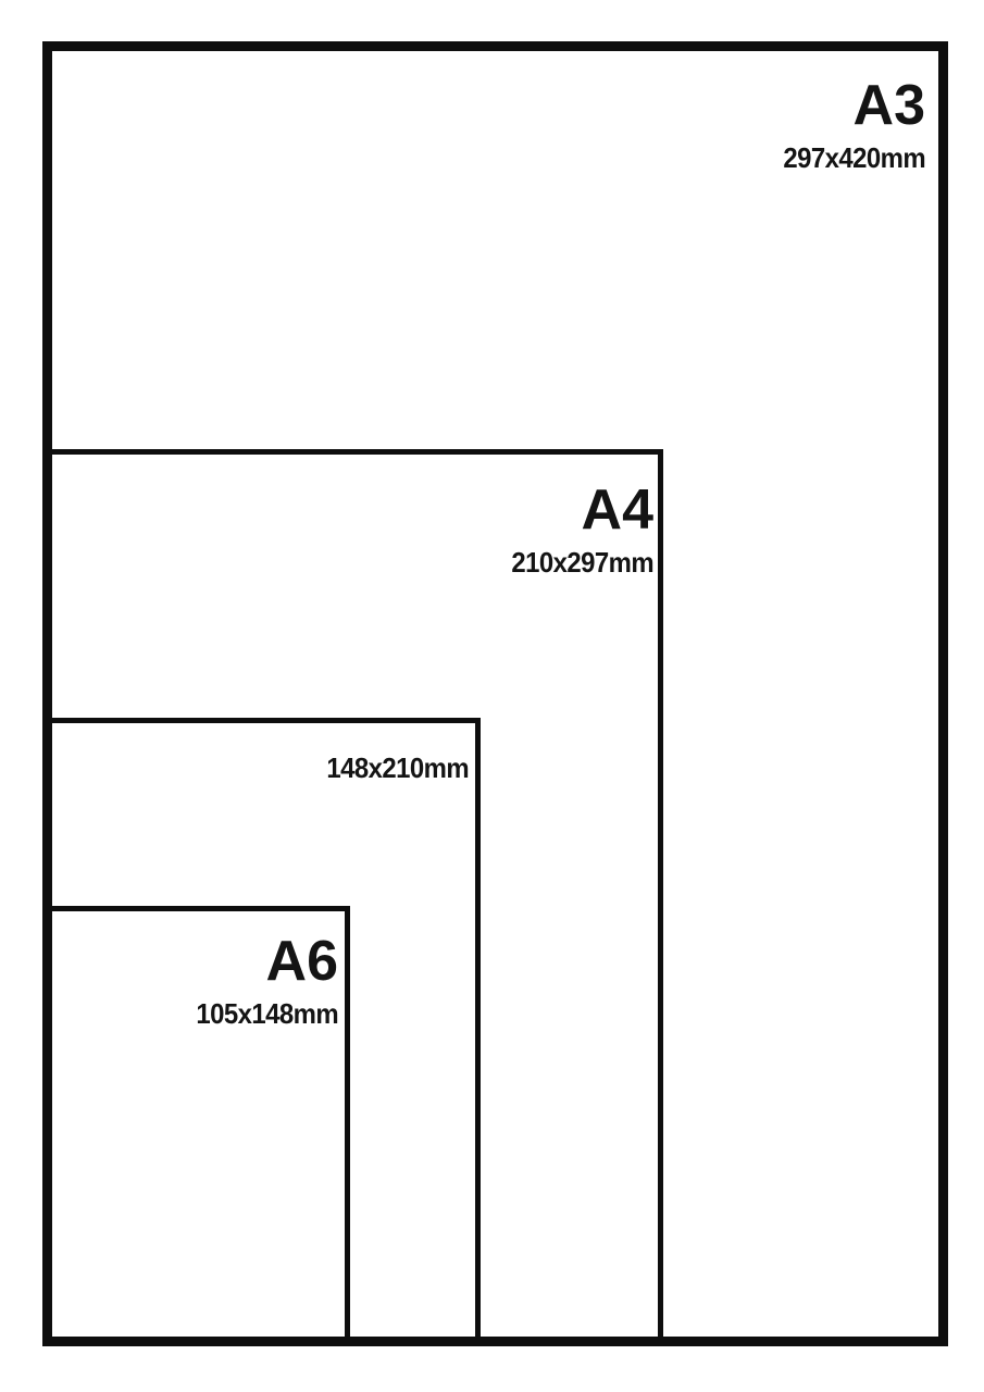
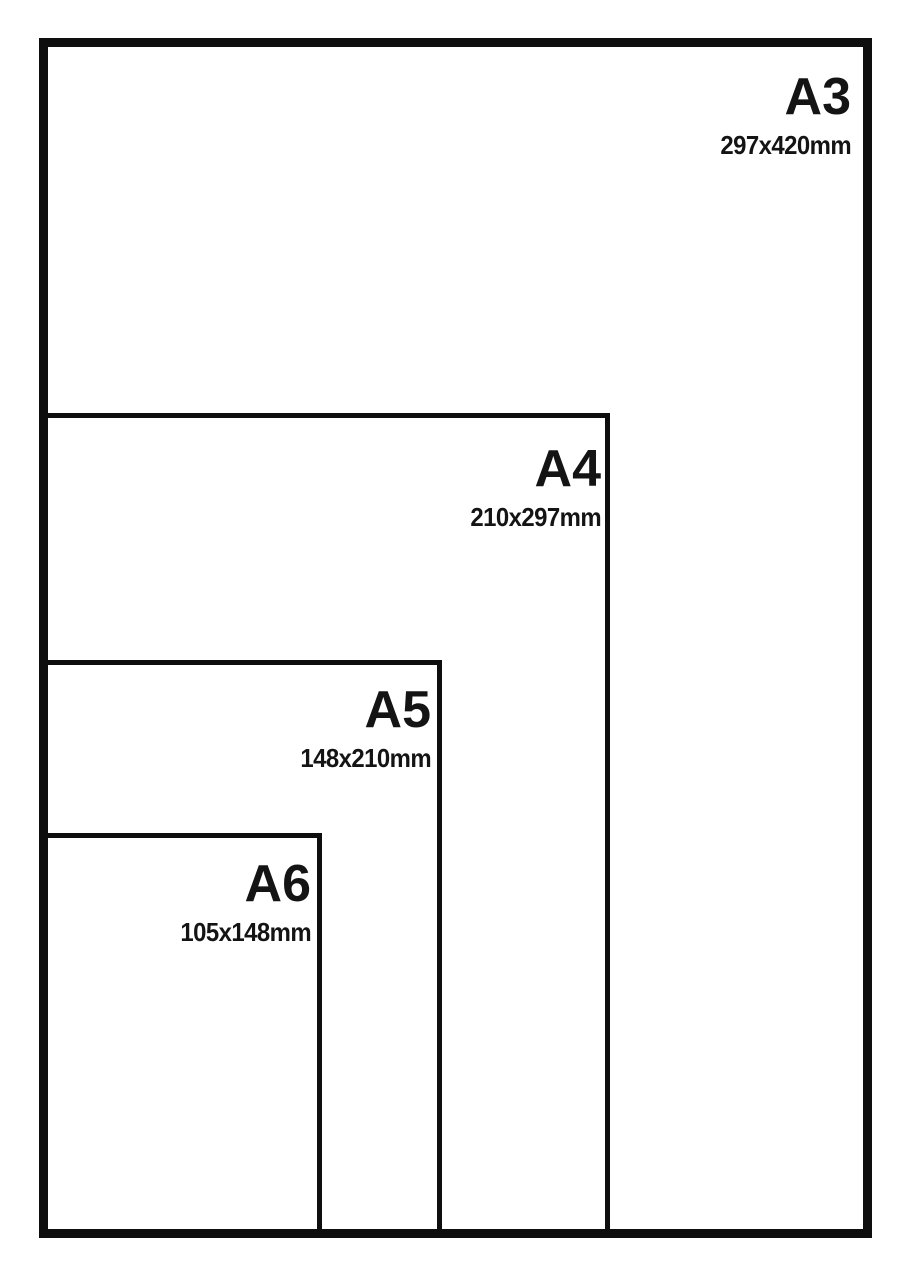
  A3
  297x420mm
  A4
  210x297mm
+ A5
  148x210mm
  A6
  105x148mm
